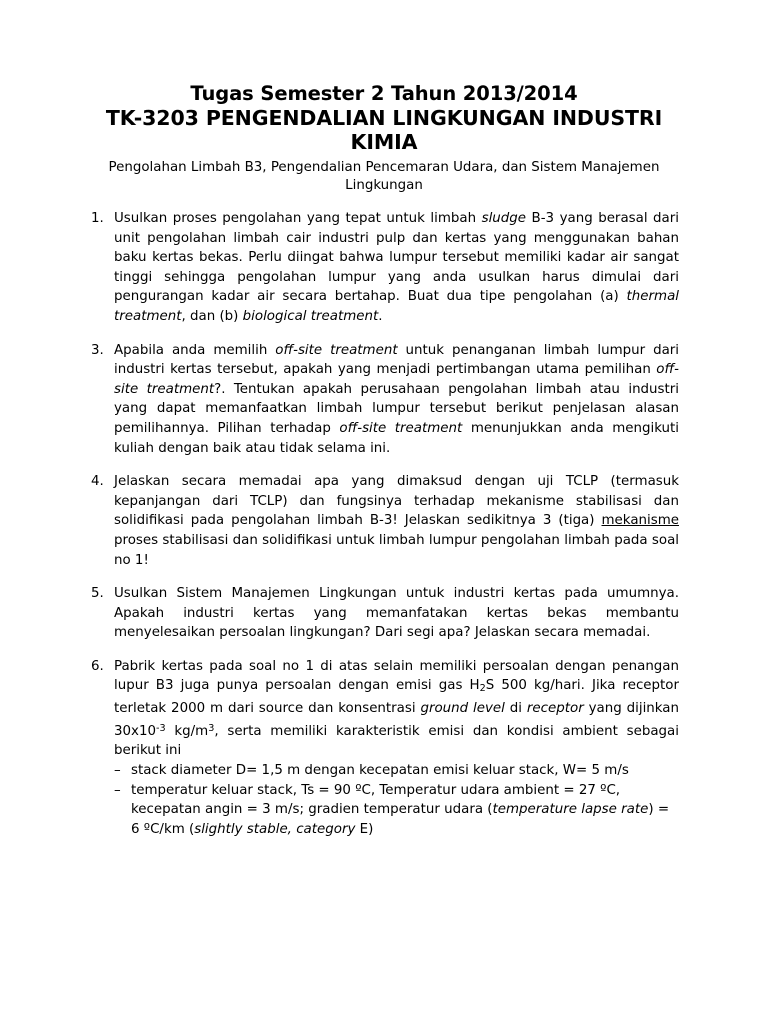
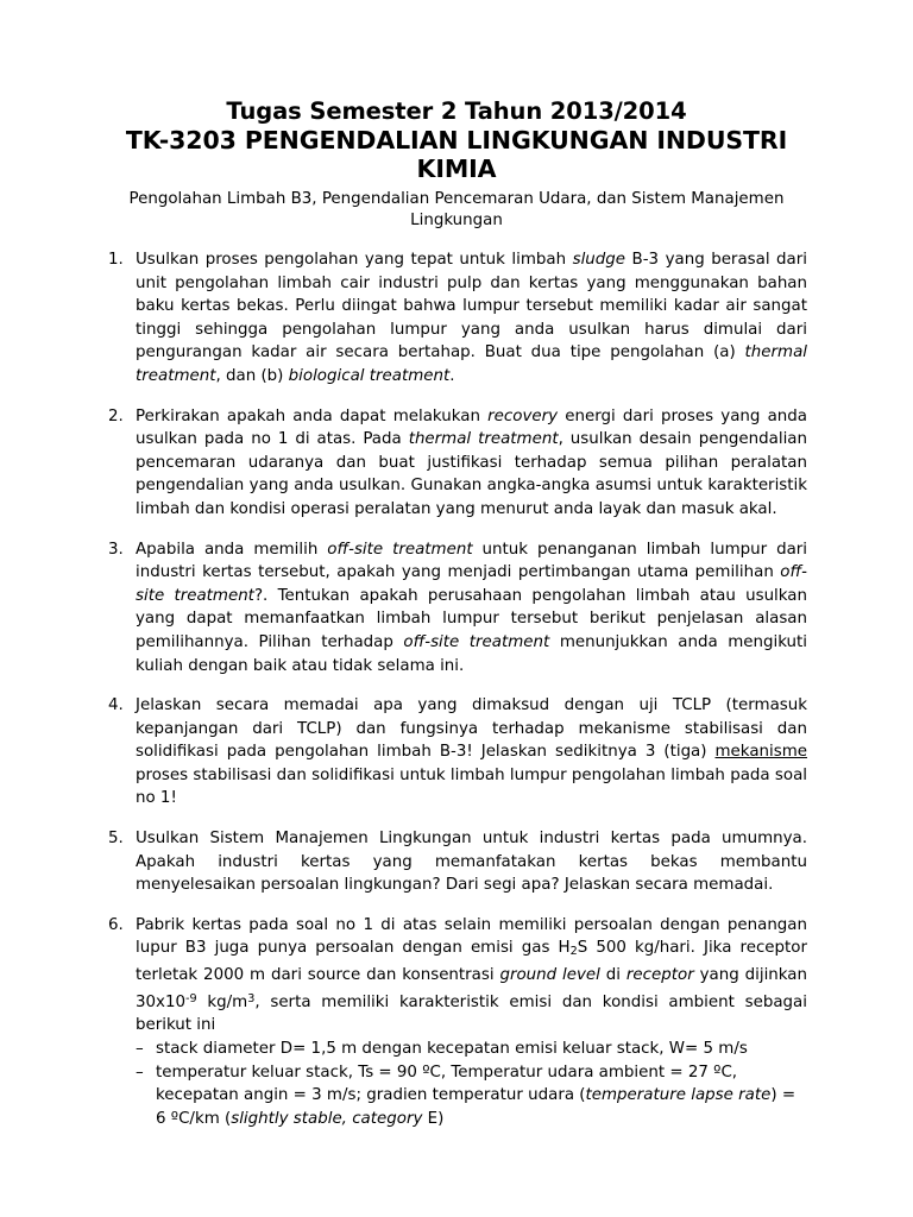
  Tugas Semester 2 Tahun 2013/2014
  TK-3203 PENGENDALIAN LINGKUNGAN INDUSTRI
  KIMIA
  Pengolahan Limbah B3, Pengendalian Pencemaran Udara, dan Sistem Manajemen Lingkungan
  1.
  Usulkan proses pengolahan yang tepat untuk limbah sludge B-3 yang berasal dari unit pengolahan limbah cair industri pulp dan kertas yang menggunakan bahan baku kertas bekas. Perlu diingat bahwa lumpur tersebut memiliki kadar air sangat tinggi sehingga pengolahan lumpur yang anda usulkan harus dimulai dari pengurangan kadar air secara bertahap. Buat dua tipe pengolahan (a) thermal treatment, dan (b) biological treatment.
+ 2.
+ Perkirakan apakah anda dapat melakukan recovery energi dari proses yang anda usulkan pada no 1 di atas. Pada thermal treatment, usulkan desain pengendalian pencemaran udaranya dan buat justifikasi terhadap semua pilihan peralatan pengendalian yang anda usulkan. Gunakan angka-angka asumsi untuk karakteristik limbah dan kondisi operasi peralatan yang menurut anda layak dan masuk akal.
  3.
- Apabila anda memilih off-site treatment untuk penanganan limbah lumpur dari industri kertas tersebut, apakah yang menjadi pertimbangan utama pemilihan off-site treatment?. Tentukan apakah perusahaan pengolahan limbah atau industri yang dapat memanfaatkan limbah lumpur tersebut berikut penjelasan alasan pemilihannya. Pilihan terhadap off-site treatment menunjukkan anda mengikuti kuliah dengan baik atau tidak selama ini.
+ Apabila anda memilih off-site treatment untuk penanganan limbah lumpur dari industri kertas tersebut, apakah yang menjadi pertimbangan utama pemilihan off-site treatment?. Tentukan apakah perusahaan pengolahan limbah atau usulkan yang dapat memanfaatkan limbah lumpur tersebut berikut penjelasan alasan pemilihannya. Pilihan terhadap off-site treatment menunjukkan anda mengikuti kuliah dengan baik atau tidak selama ini.
  4.
  Jelaskan secara memadai apa yang dimaksud dengan uji TCLP (termasuk kepanjangan dari TCLP) dan fungsinya terhadap mekanisme stabilisasi dan solidifikasi pada pengolahan limbah B-3! Jelaskan sedikitnya 3 (tiga) mekanisme proses stabilisasi dan solidifikasi untuk limbah lumpur pengolahan limbah pada soal no 1!
  5.
  Usulkan Sistem Manajemen Lingkungan untuk industri kertas pada umumnya. Apakah industri kertas yang memanfatakan kertas bekas membantu menyelesaikan persoalan lingkungan? Dari segi apa? Jelaskan secara memadai.
  6.
- Pabrik kertas pada soal no 1 di atas selain memiliki persoalan dengan penangan lupur B3 juga punya persoalan dengan emisi gas H2S 500 kg/hari. Jika receptor terletak 2000 m dari source dan konsentrasi ground level di receptor yang dijinkan 30x10-3 kg/m3, serta memiliki karakteristik emisi dan kondisi ambient sebagai berikut ini
+ Pabrik kertas pada soal no 1 di atas selain memiliki persoalan dengan penangan lupur B3 juga punya persoalan dengan emisi gas H2S 500 kg/hari. Jika receptor terletak 2000 m dari source dan konsentrasi ground level di receptor yang dijinkan 30x10-9 kg/m3, serta memiliki karakteristik emisi dan kondisi ambient sebagai berikut ini
  –
  stack diameter D= 1,5 m dengan kecepatan emisi keluar stack, W= 5 m/s
  –
  temperatur keluar stack, Ts = 90 ºC, Temperatur udara ambient = 27 ºC, kecepatan angin = 3 m/s; gradien temperatur udara (temperature lapse rate) = 6 ºC/km (slightly stable, category E)
